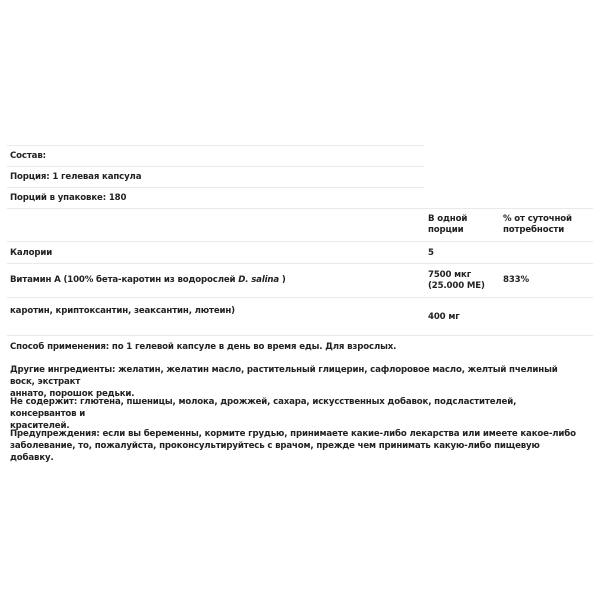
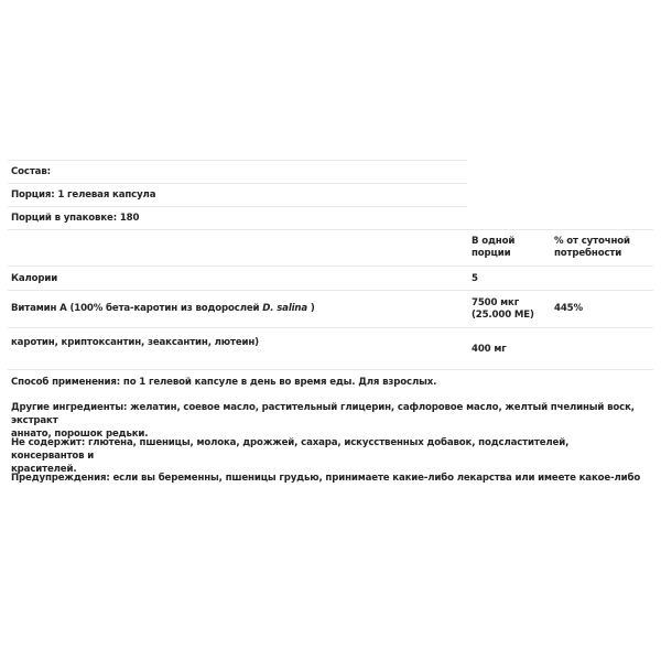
  Состав:
  Порция: 1 гелевая капсула
  Порций в упаковке: 180
  В одной
  порции
  % от суточной
  потребности
  Калории
  5
  Витамин А (100% бета-каротин из водорослей D. salina )
  7500 мкг
  (25.000 МЕ)
- 833%
+ 445%
  каротин, криптоксантин, зеаксантин, лютеин)
  400 мг
  Способ применения: по 1 гелевой капсуле в день во время еды. Для взрослых.
- Другие ингредиенты: желатин, желатин масло, растительный глицерин, сафлоровое масло, желтый пчелиный воск, экстракт
+ Другие ингредиенты: желатин, соевое масло, растительный глицерин, сафлоровое масло, желтый пчелиный воск, экстракт
  аннато, порошок редьки.
  Не содержит: глютена, пшеницы, молока, дрожжей, сахара, искусственных добавок, подсластителей, консервантов и
  красителей.
- Предупреждения: если вы беременны, кормите грудью, принимаете какие-либо лекарства или имеете какое-либо
+ Предупреждения: если вы беременны, пшеницы грудью, принимаете какие-либо лекарства или имеете какое-либо
- заболевание, то, пожалуйста, проконсультируйтесь с врачом, прежде чем принимать какую-либо пищевую добавку.
